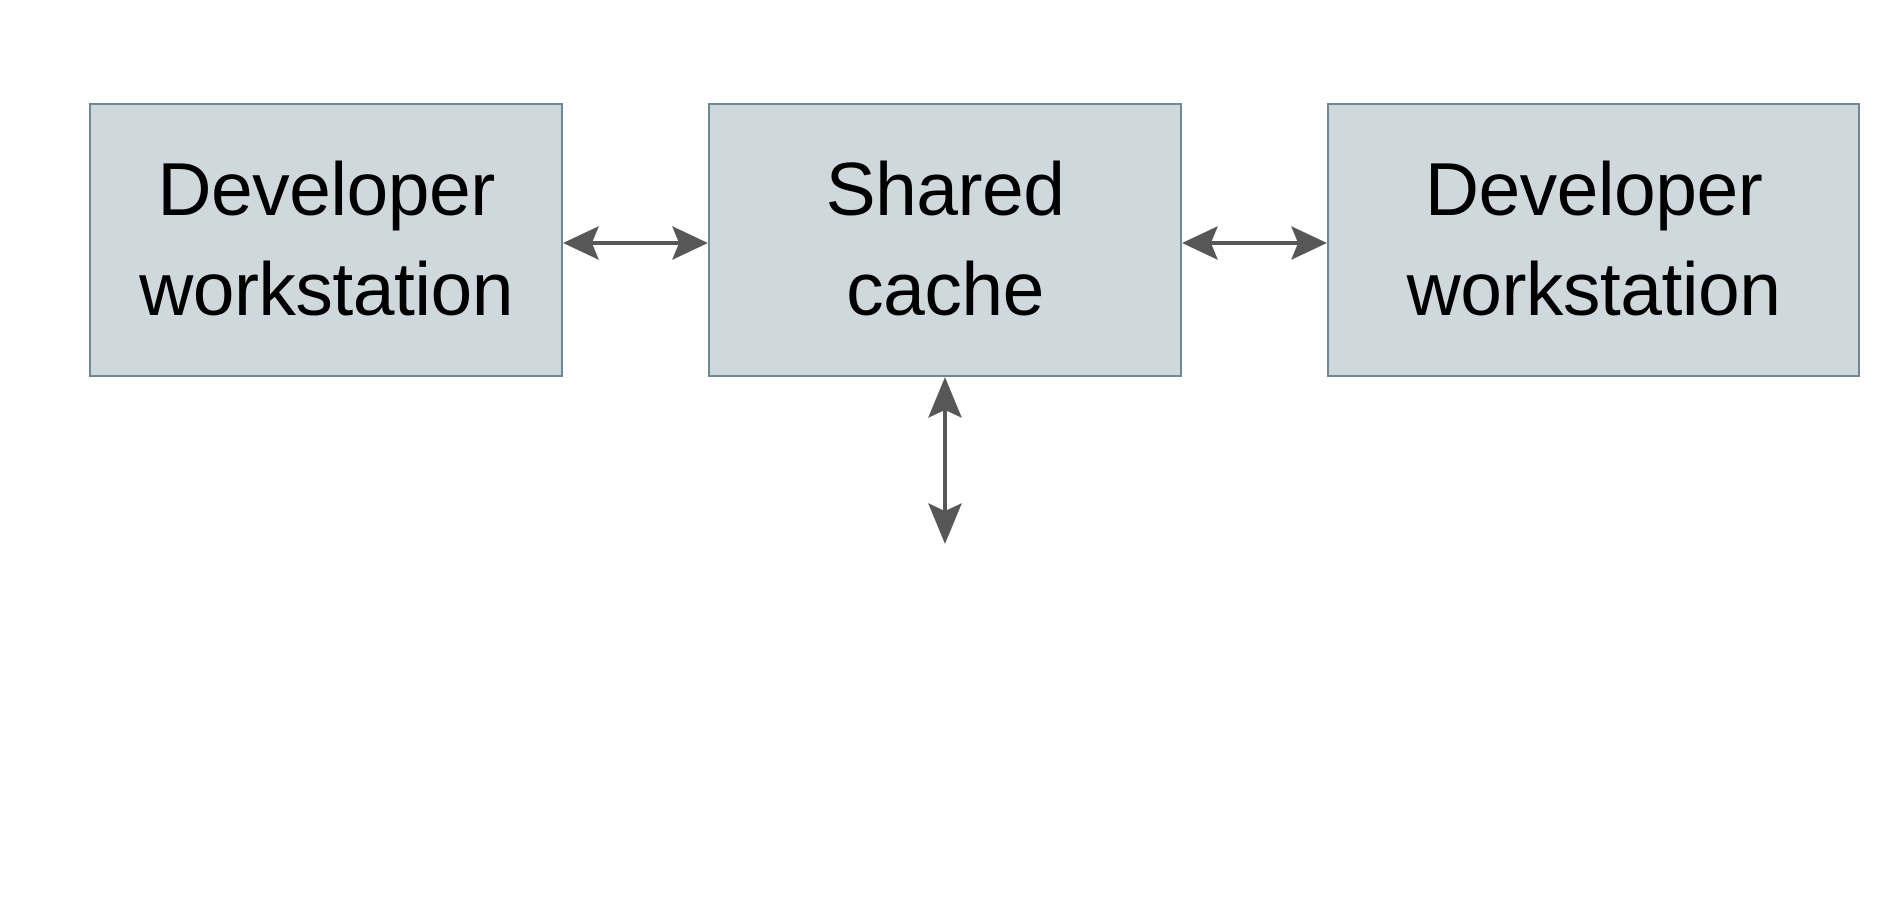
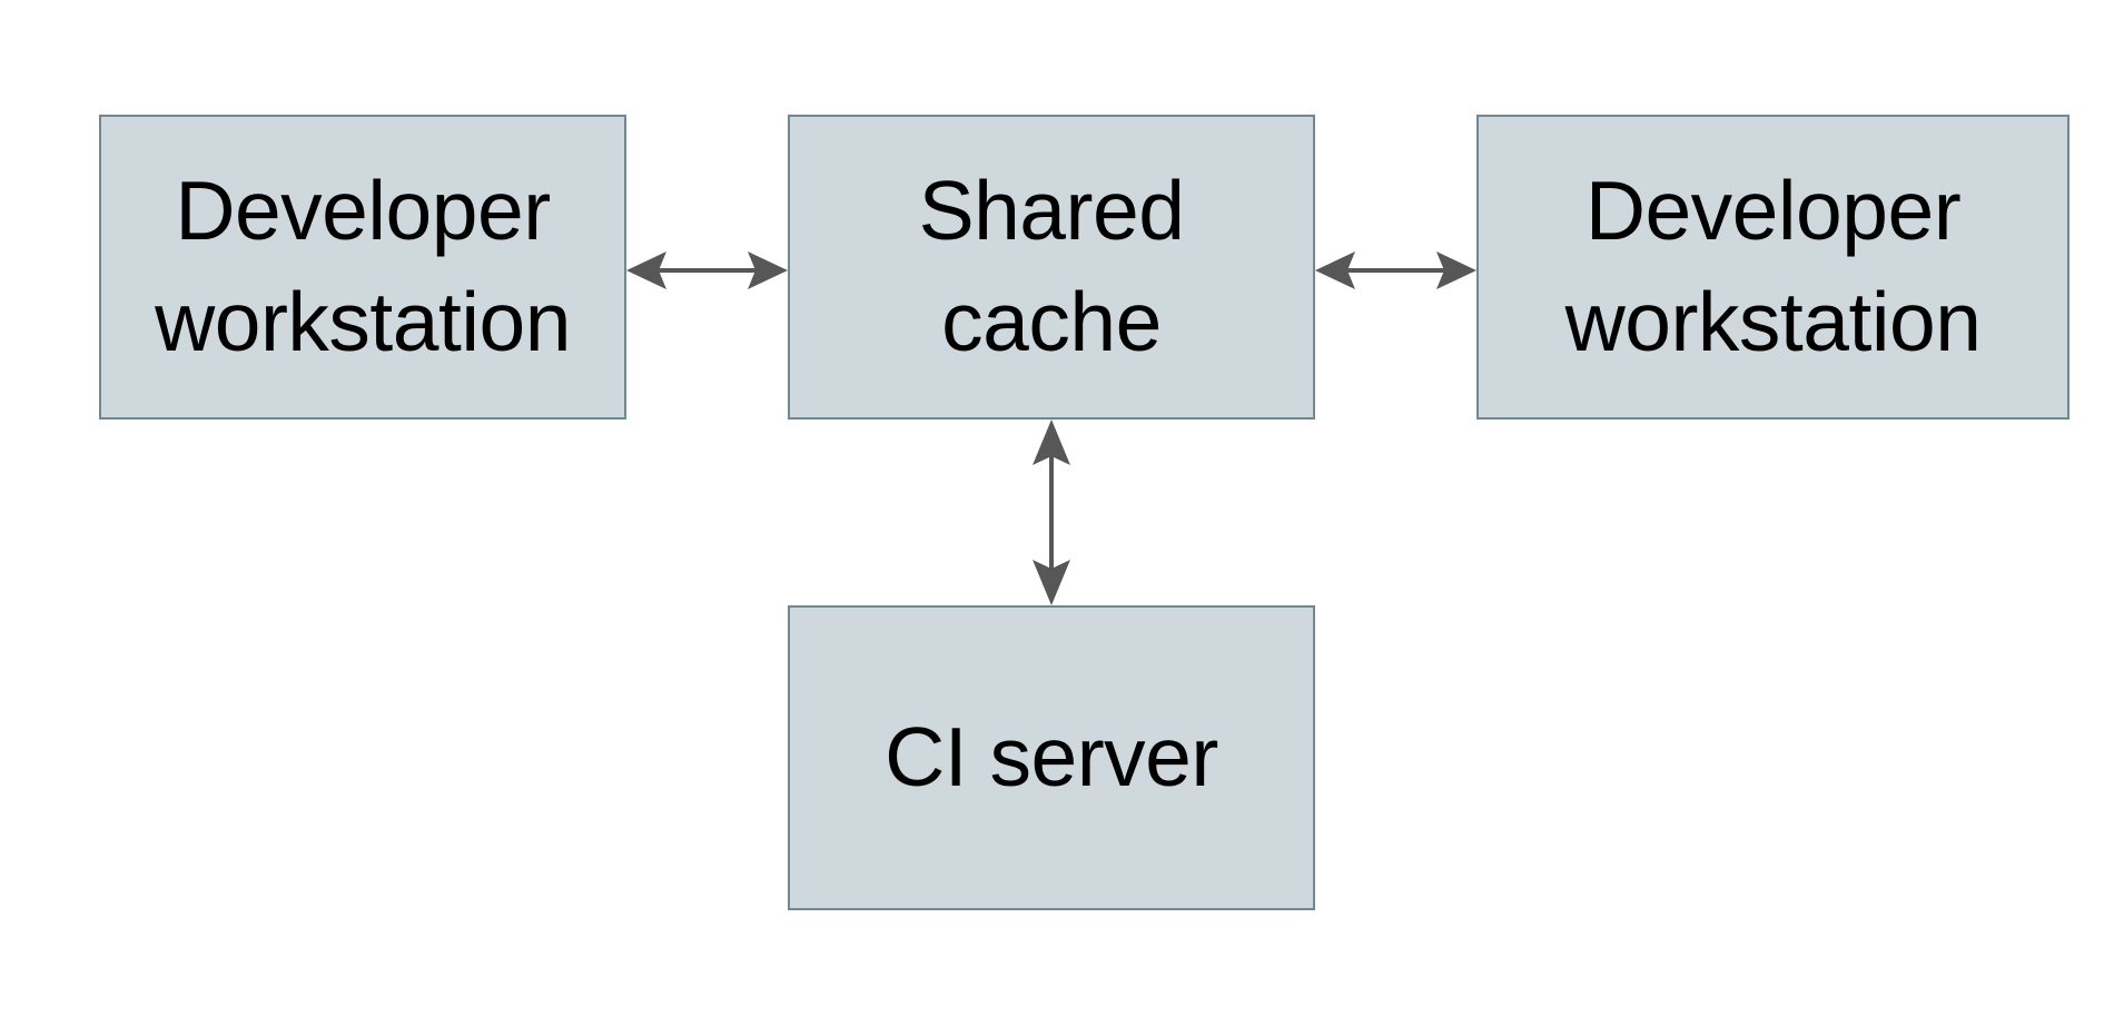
  Developer
  workstation
  Shared
  cache
  Developer
  workstation
+ CI server
